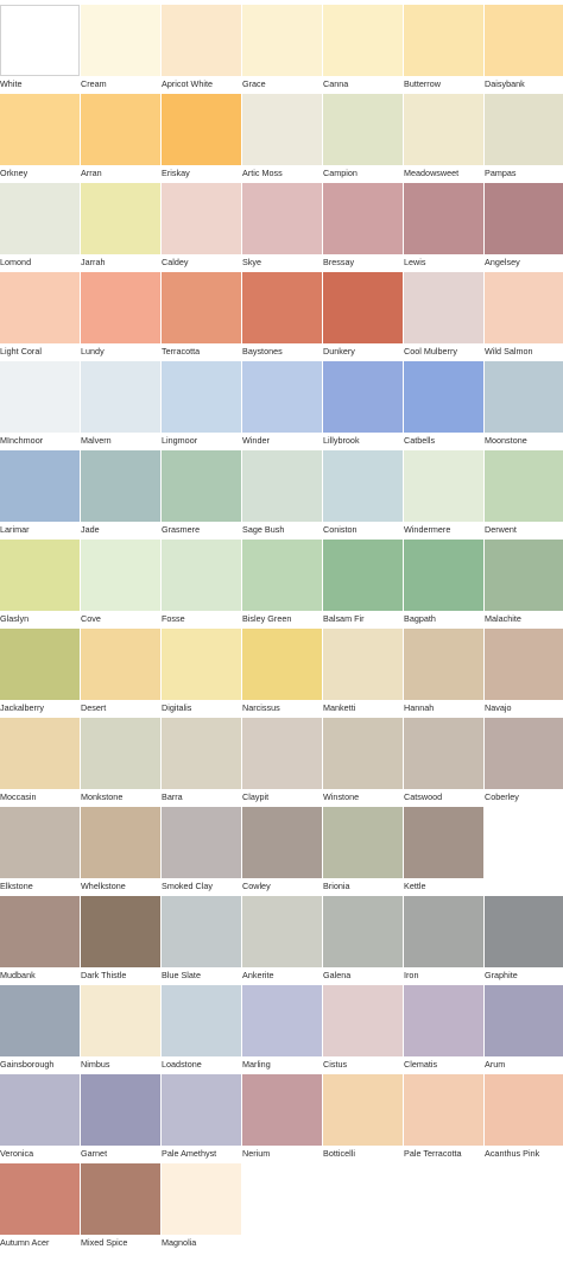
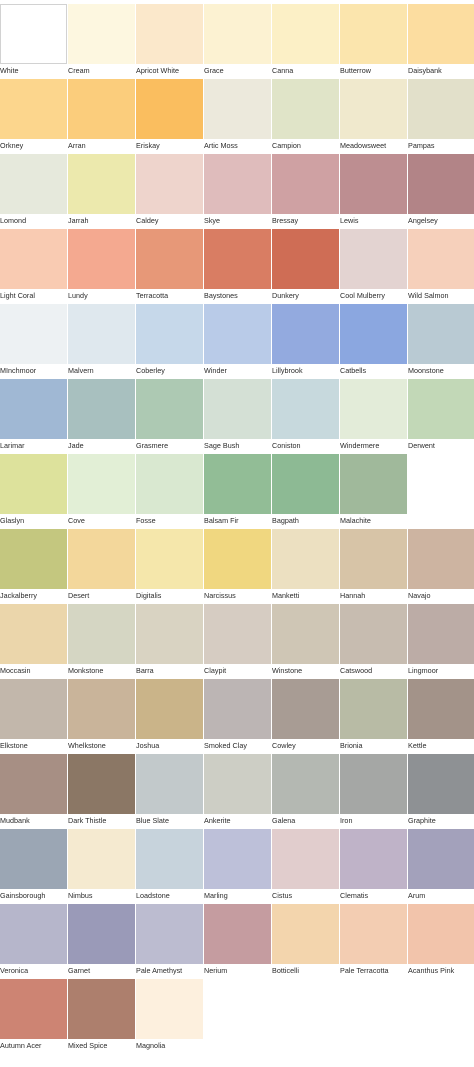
  White
  Cream
  Apricot White
  Grace
  Canna
  Butterrow
  Daisybank
  Orkney
  Arran
  Eriskay
  Artic Moss
  Campion
  Meadowsweet
  Pampas
  Lomond
  Jarrah
  Caldey
  Skye
  Bressay
  Lewis
  Angelsey
  Light Coral
  Lundy
  Terracotta
  Baystones
  Dunkery
  Cool Mulberry
  Wild Salmon
  MInchmoor
  Malvern
- Lingmoor
+ Coberley
  Winder
  Lillybrook
  Catbells
  Moonstone
  Larimar
  Jade
  Grasmere
  Sage Bush
  Coniston
  Windermere
  Derwent
  Glaslyn
  Cove
  Fosse
- Bisley Green
  Balsam Fir
  Bagpath
  Malachite
  Jackalberry
  Desert
  Digitalis
  Narcissus
  Manketti
  Hannah
  Navajo
  Moccasin
  Monkstone
  Barra
  Claypit
  Winstone
  Catswood
- Coberley
+ Lingmoor
  Elkstone
  Whelkstone
+ Joshua
  Smoked Clay
  Cowley
  Brionia
  Kettle
  Mudbank
  Dark Thistle
  Blue Slate
  Ankerite
  Galena
  Iron
  Graphite
  Gainsborough
  Nimbus
  Loadstone
  Marling
  Cistus
  Clematis
  Arum
  Veronica
  Garnet
  Pale Amethyst
  Nerium
  Botticelli
  Pale Terracotta
  Acanthus Pink
  Autumn Acer
  Mixed Spice
  Magnolia
